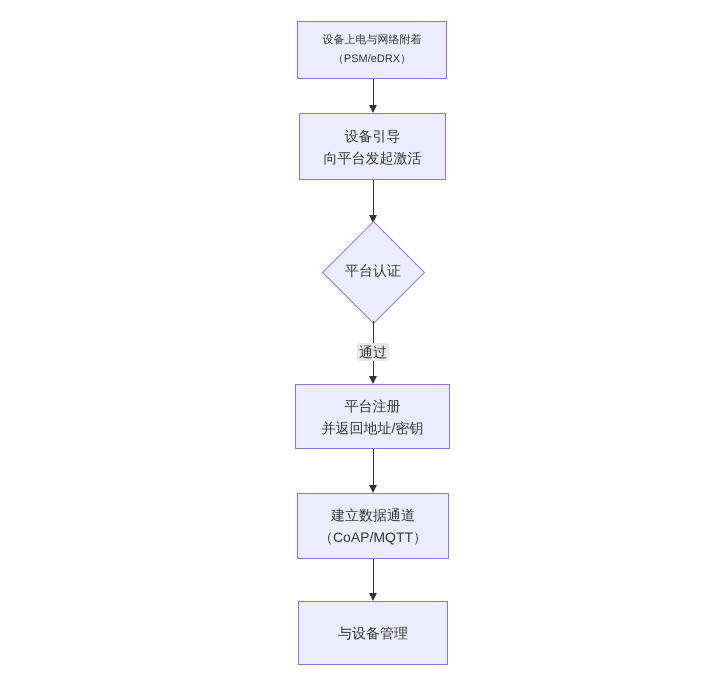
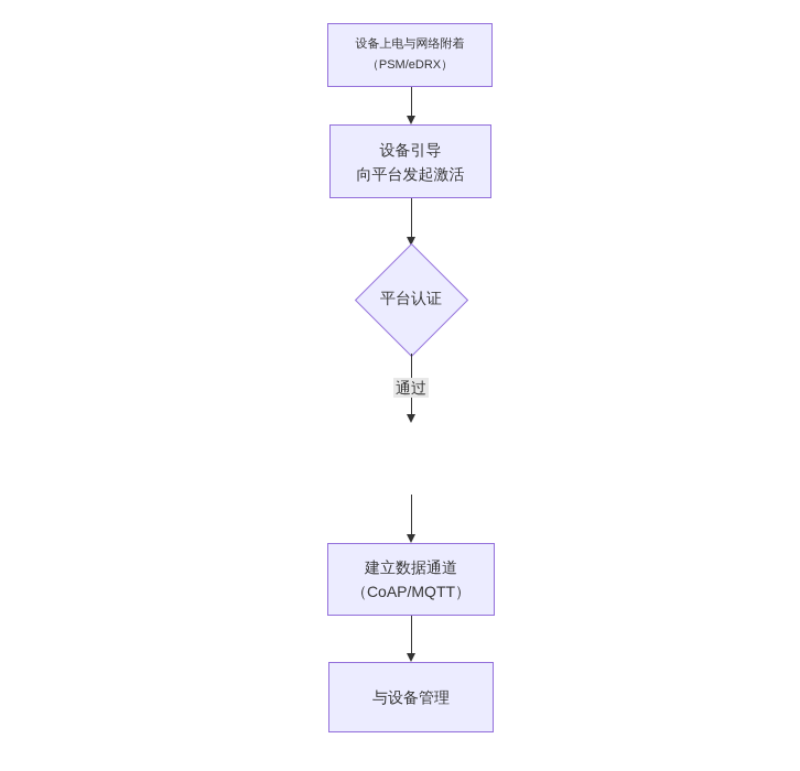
  设备上电与网络附着
  （PSM/eDRX）
  设备引导
  向平台发起激活
  平台认证
  通过
- 平台注册
- 并返回地址/密钥
  建立数据通道
  （CoAP/MQTT）
  与设备管理
